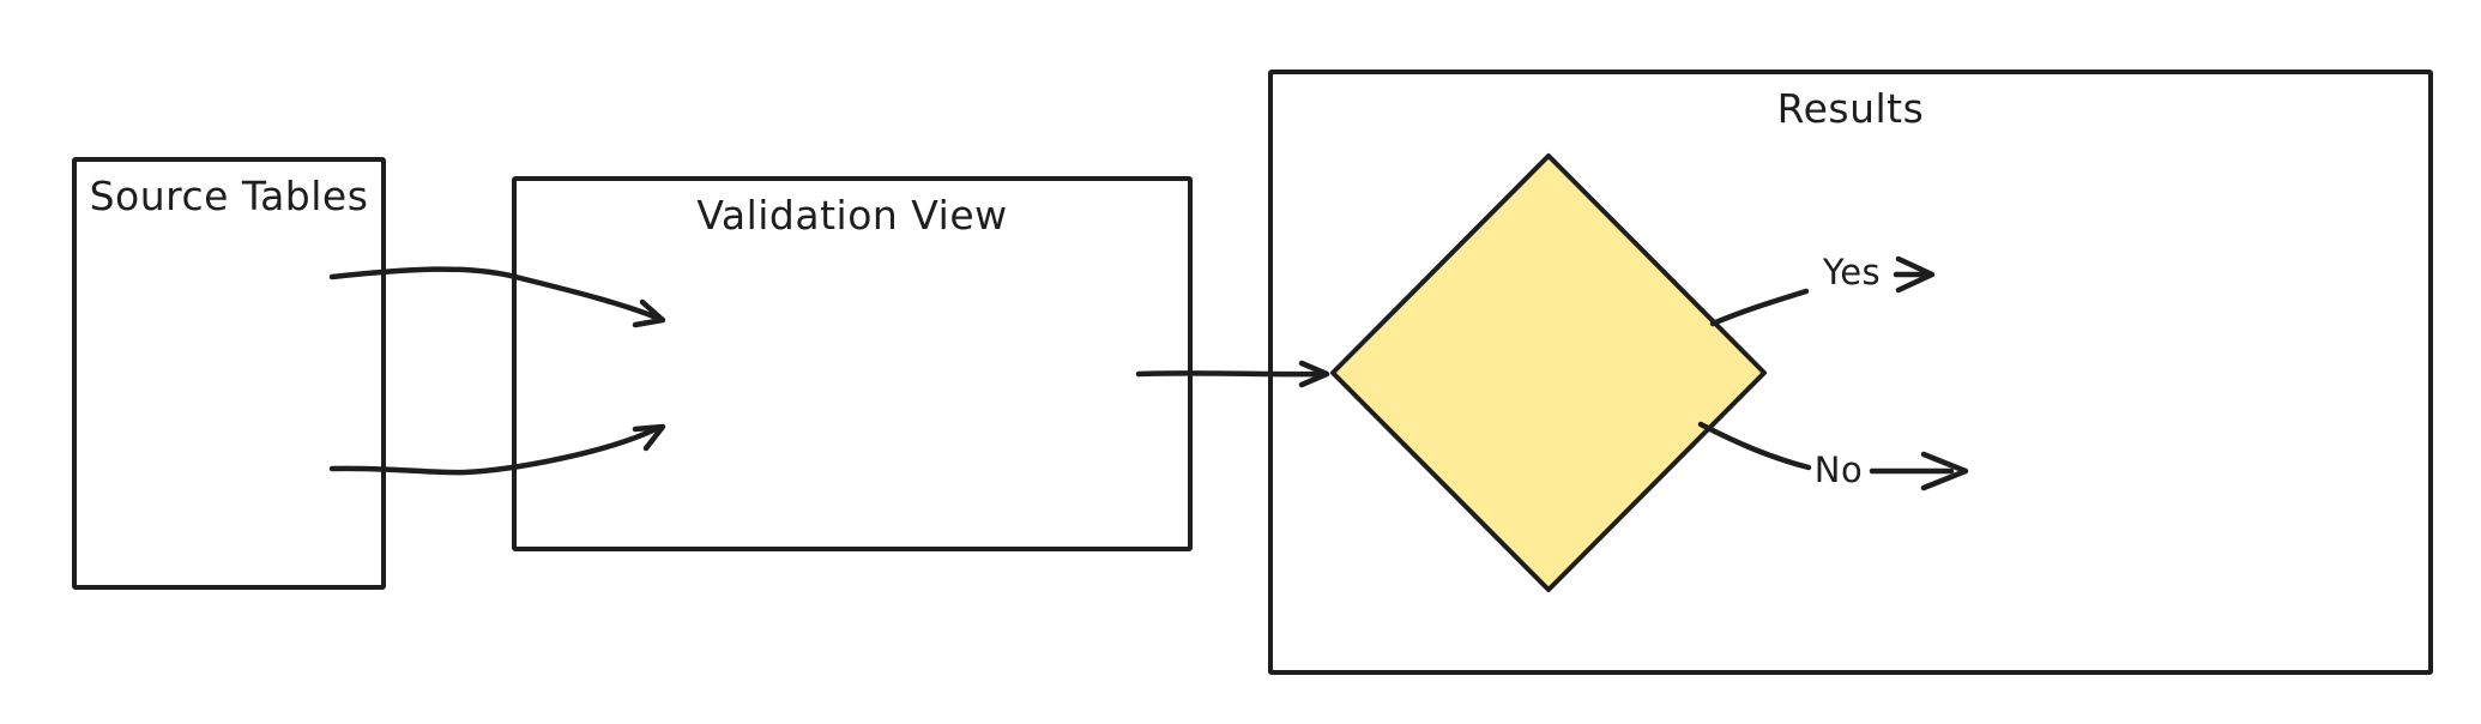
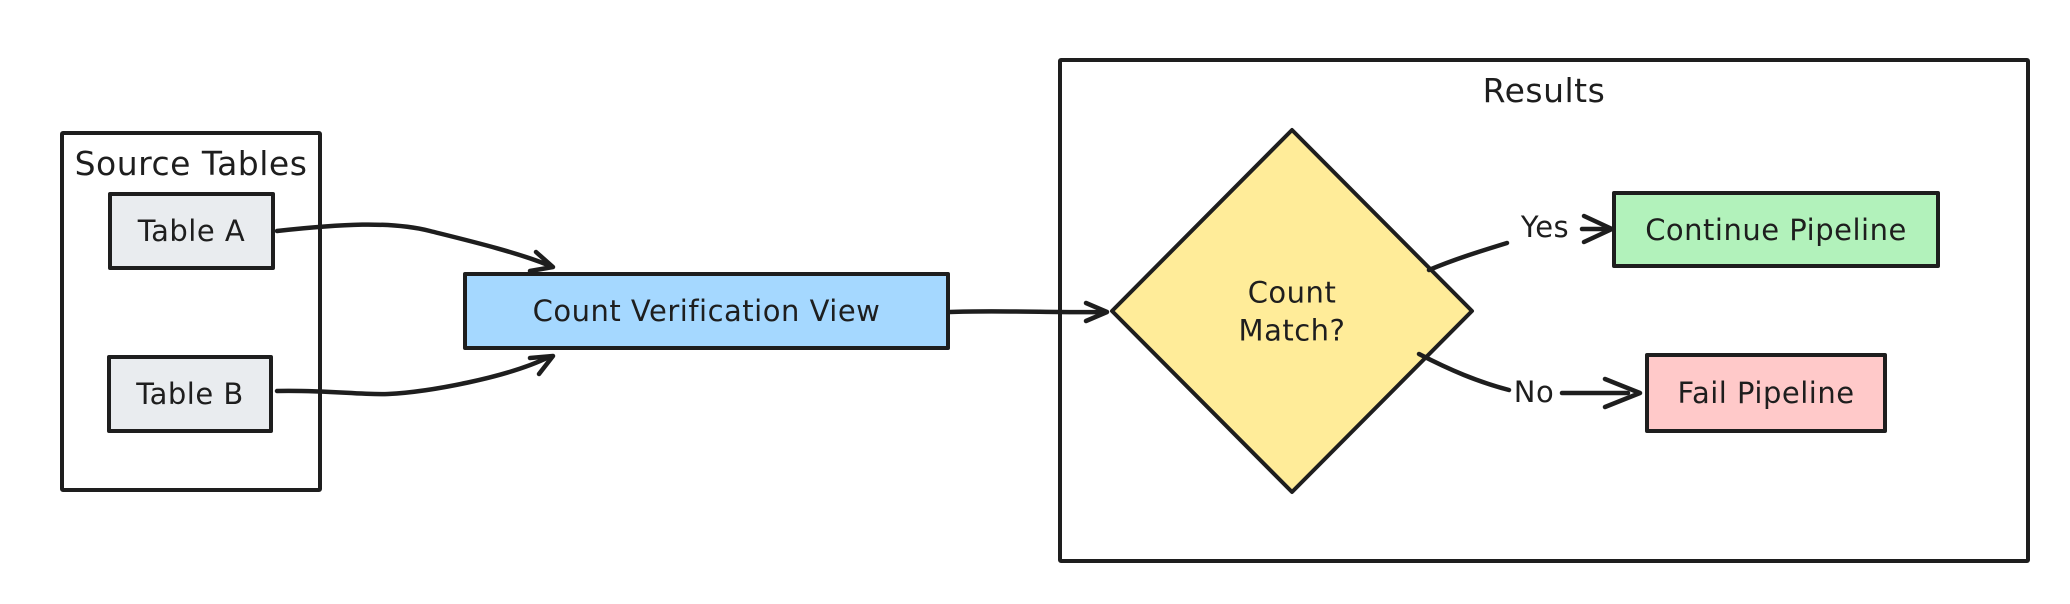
  Source Tables
- Validation View
  Results
+ Table A
+ Table B
+ Count Verification View
+ Continue Pipeline
+ Fail Pipeline
+ Count Match?
  Yes
  No
